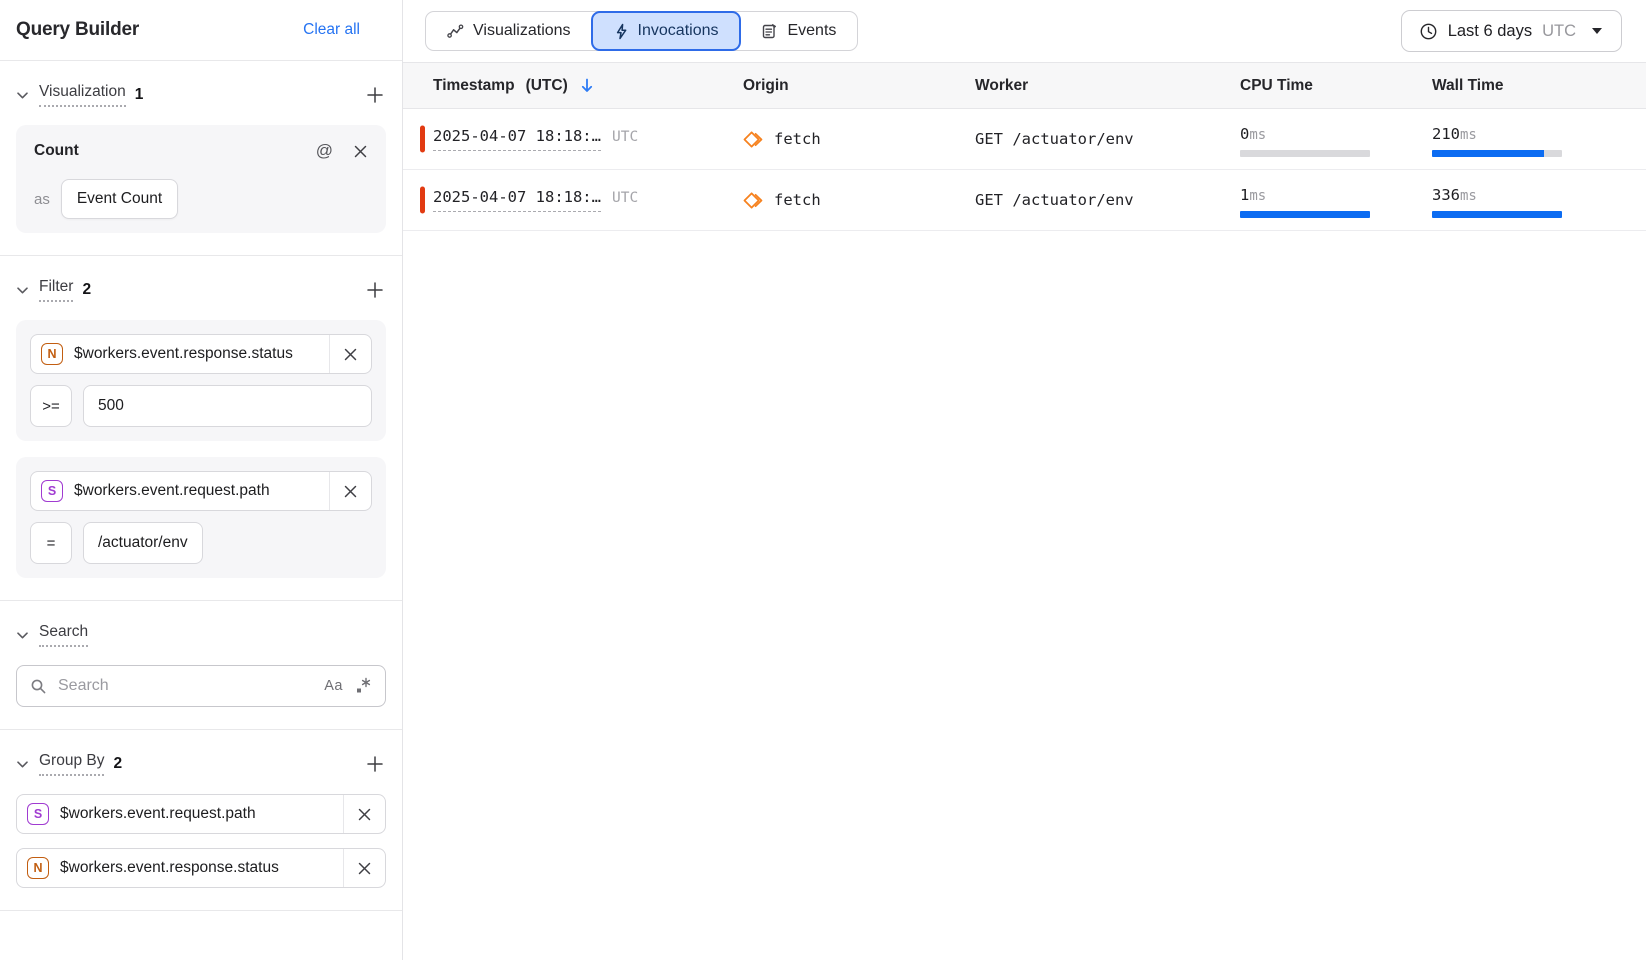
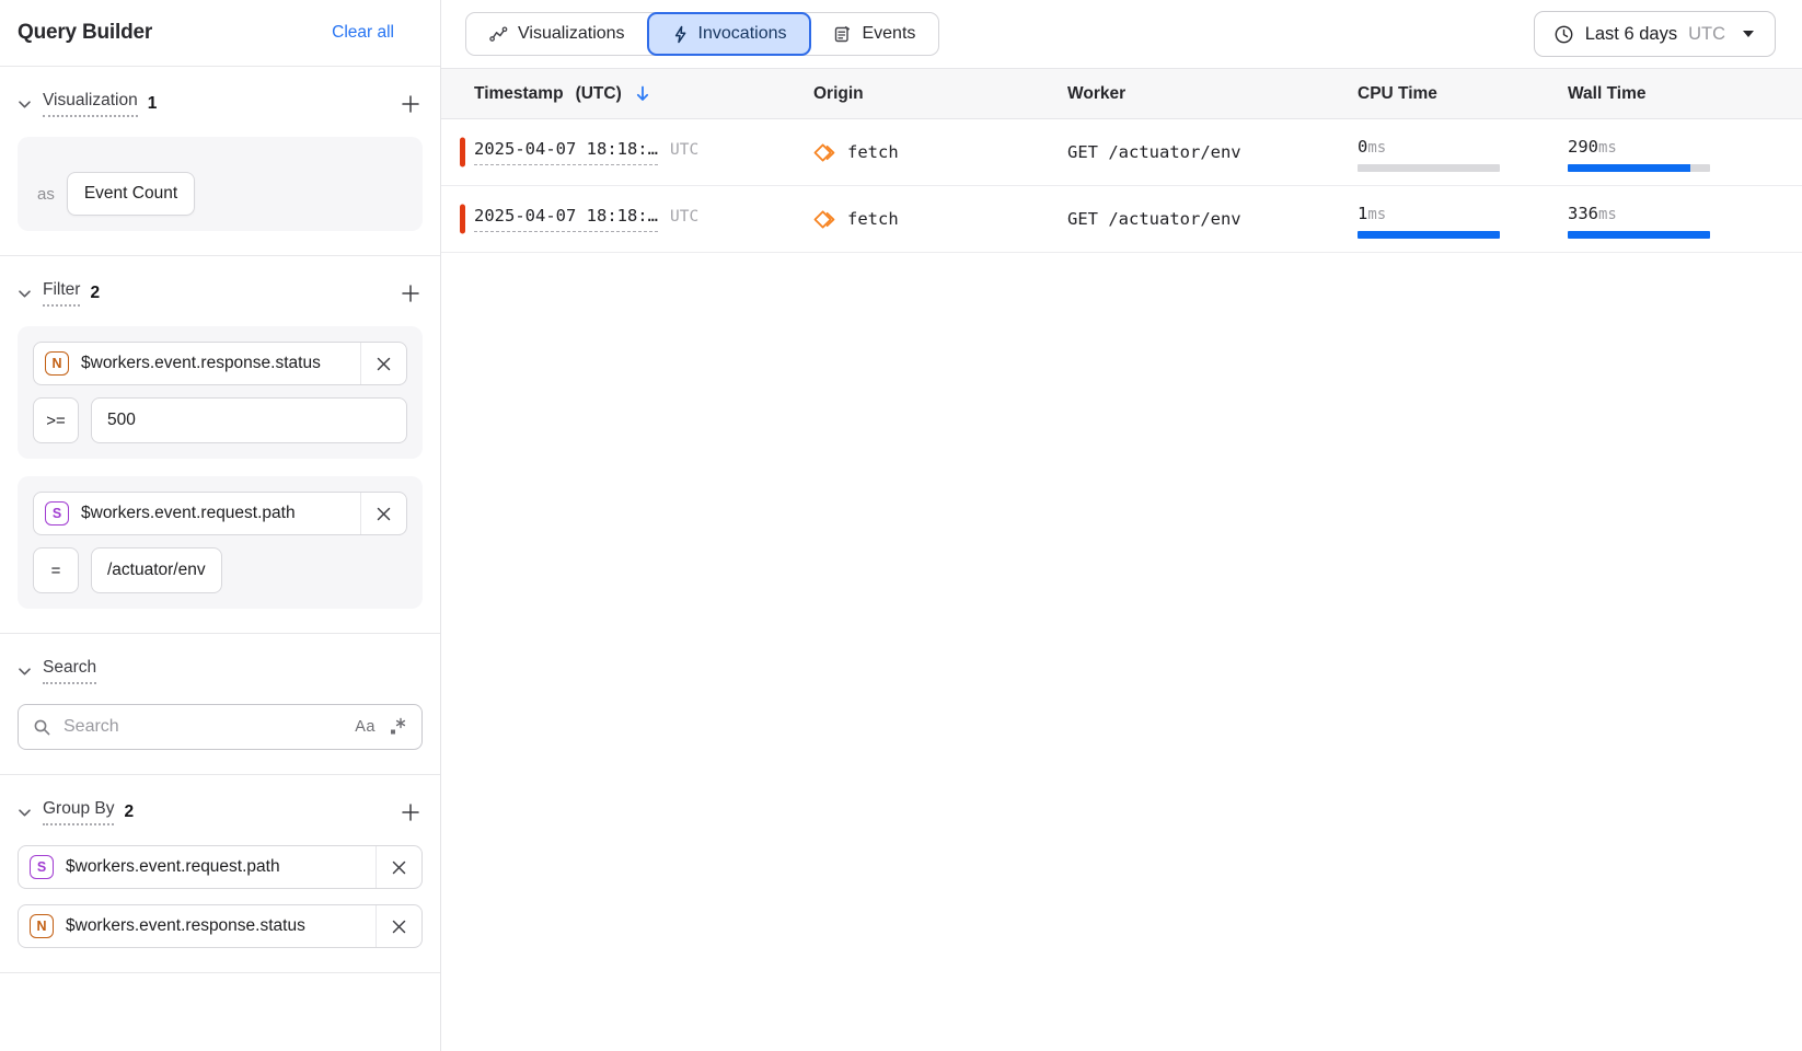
  Query Builder
  Clear all
  Visualization
  1
- Count
- @
  as
  Event Count
  Filter
  2
  N
  $workers.event.response.status
  >=
  500
  S
  $workers.event.request.path
  =
  /actuator/env
  Search
  Search
  Aa
  Group By
  2
  S
  $workers.event.request.path
  N
  $workers.event.response.status
  Visualizations
  Invocations
  Events
  Last 6 days
  UTC
  Timestamp
  (UTC)
  Origin
  Worker
  CPU Time
  Wall Time
  2025-04-07 18:18:…
  UTC
  fetch
  GET /actuator/env
  0ms
- 210ms
+ 290ms
  2025-04-07 18:18:…
  UTC
  fetch
  GET /actuator/env
  1ms
  336ms
